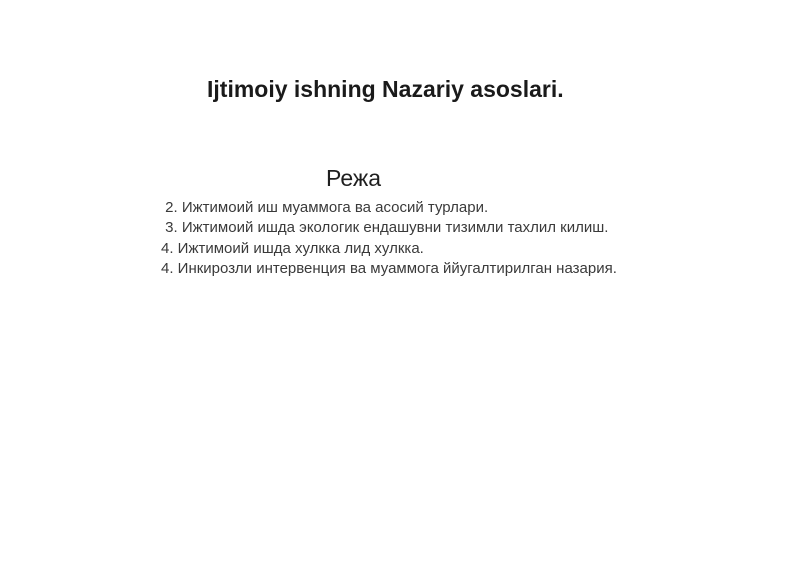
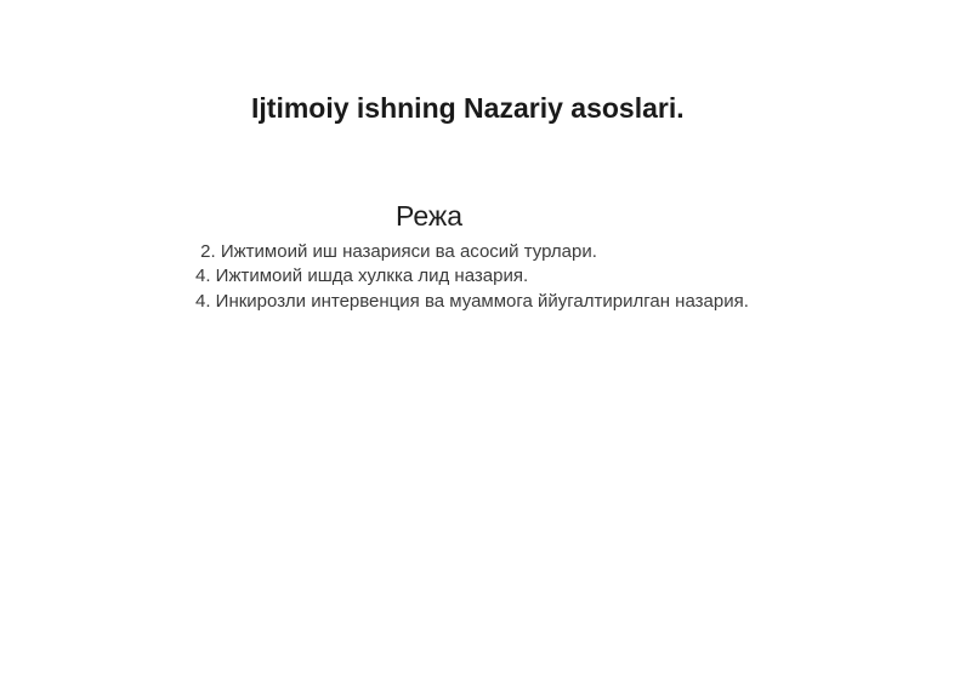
  Ijtimoiy ishning Nazariy asoslari.
  Режа
- 2. Ижтимоий иш муаммога ва асосий турлари.
+ 2. Ижтимоий иш назарияси ва асосий турлари.
- 3. Ижтимоий ишда экологик ендашувни тизимли тахлил килиш.
- 4. Ижтимоий ишда хулкка лид хулкка.
+ 4. Ижтимоий ишда хулкка лид назария.
  4. Инкирозли интервенция ва муаммога ййугалтирилган назария.
